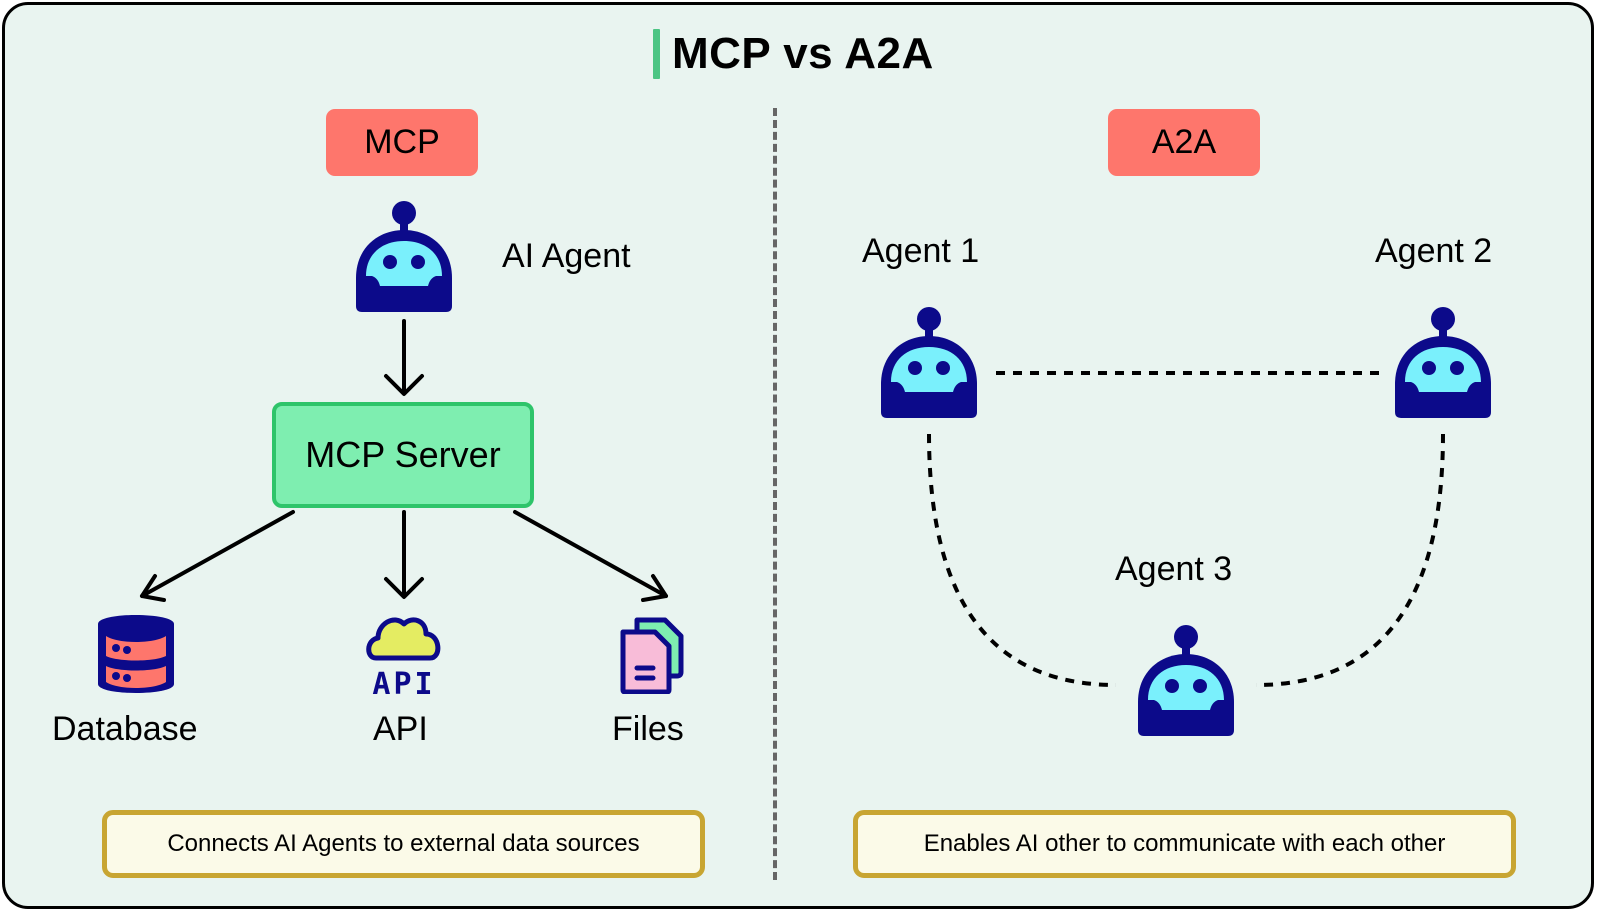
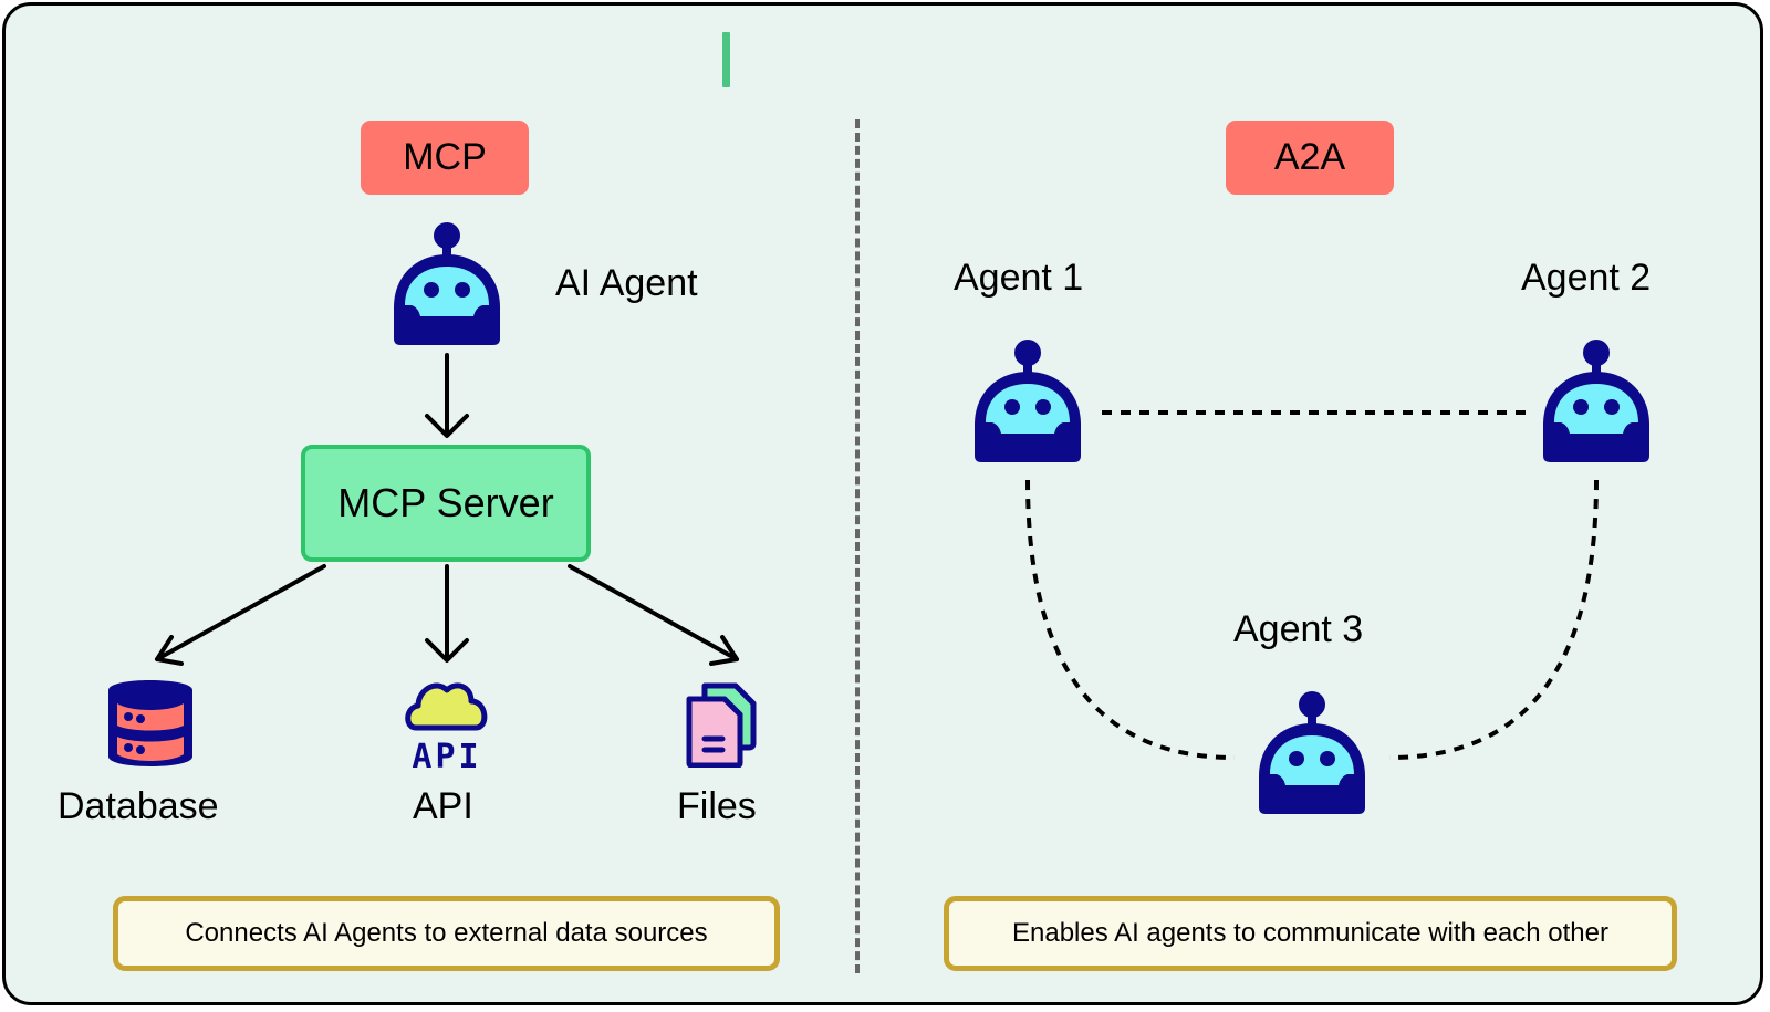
- MCP vs A2A
  MCP
  AI Agent
  MCP Server
  Database
  API
  API
  Files
  Connects AI Agents to external data sources
  A2A
  Agent 1
  Agent 2
  Agent 3
- Enables AI other to communicate with each other
+ Enables AI agents to communicate with each other
